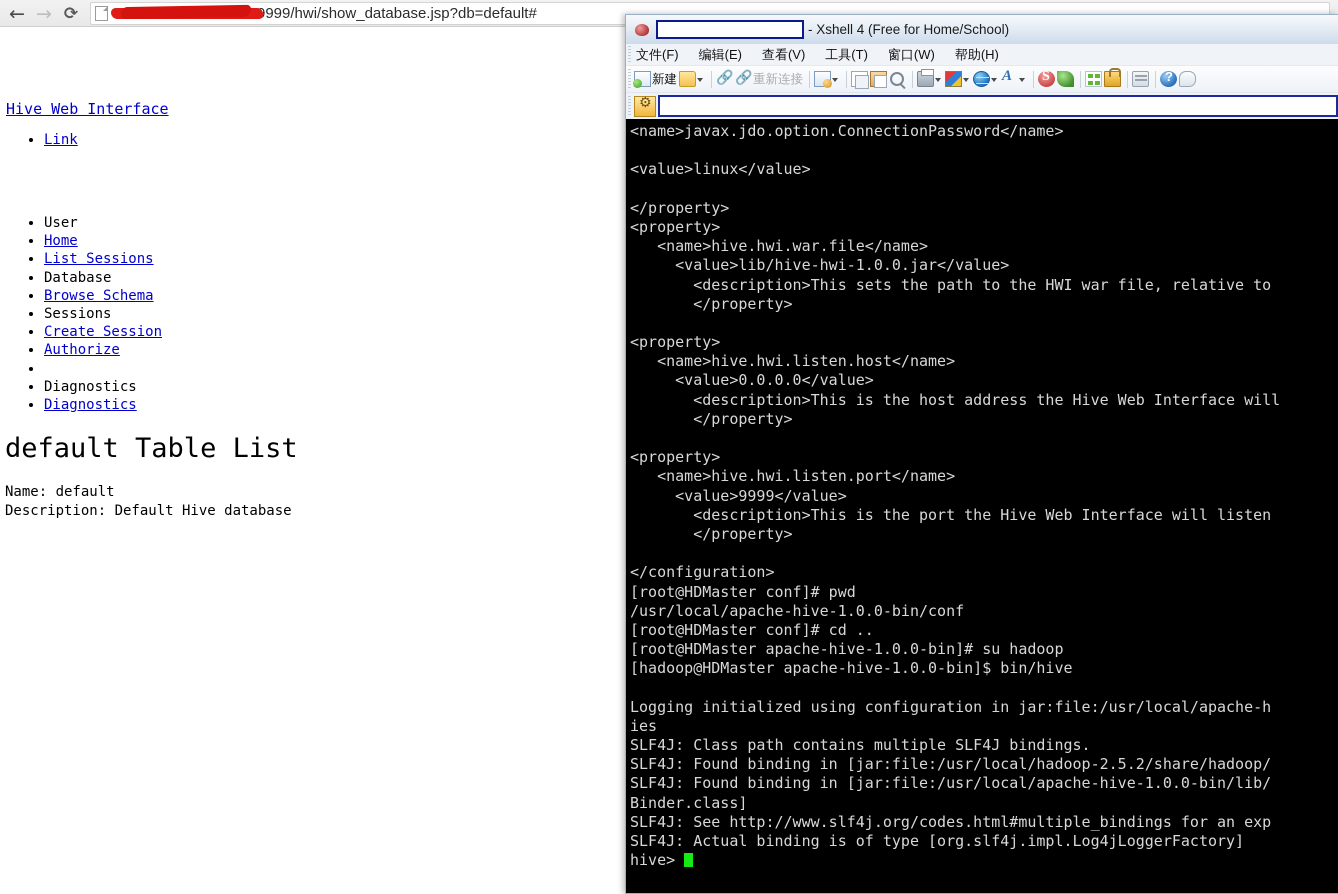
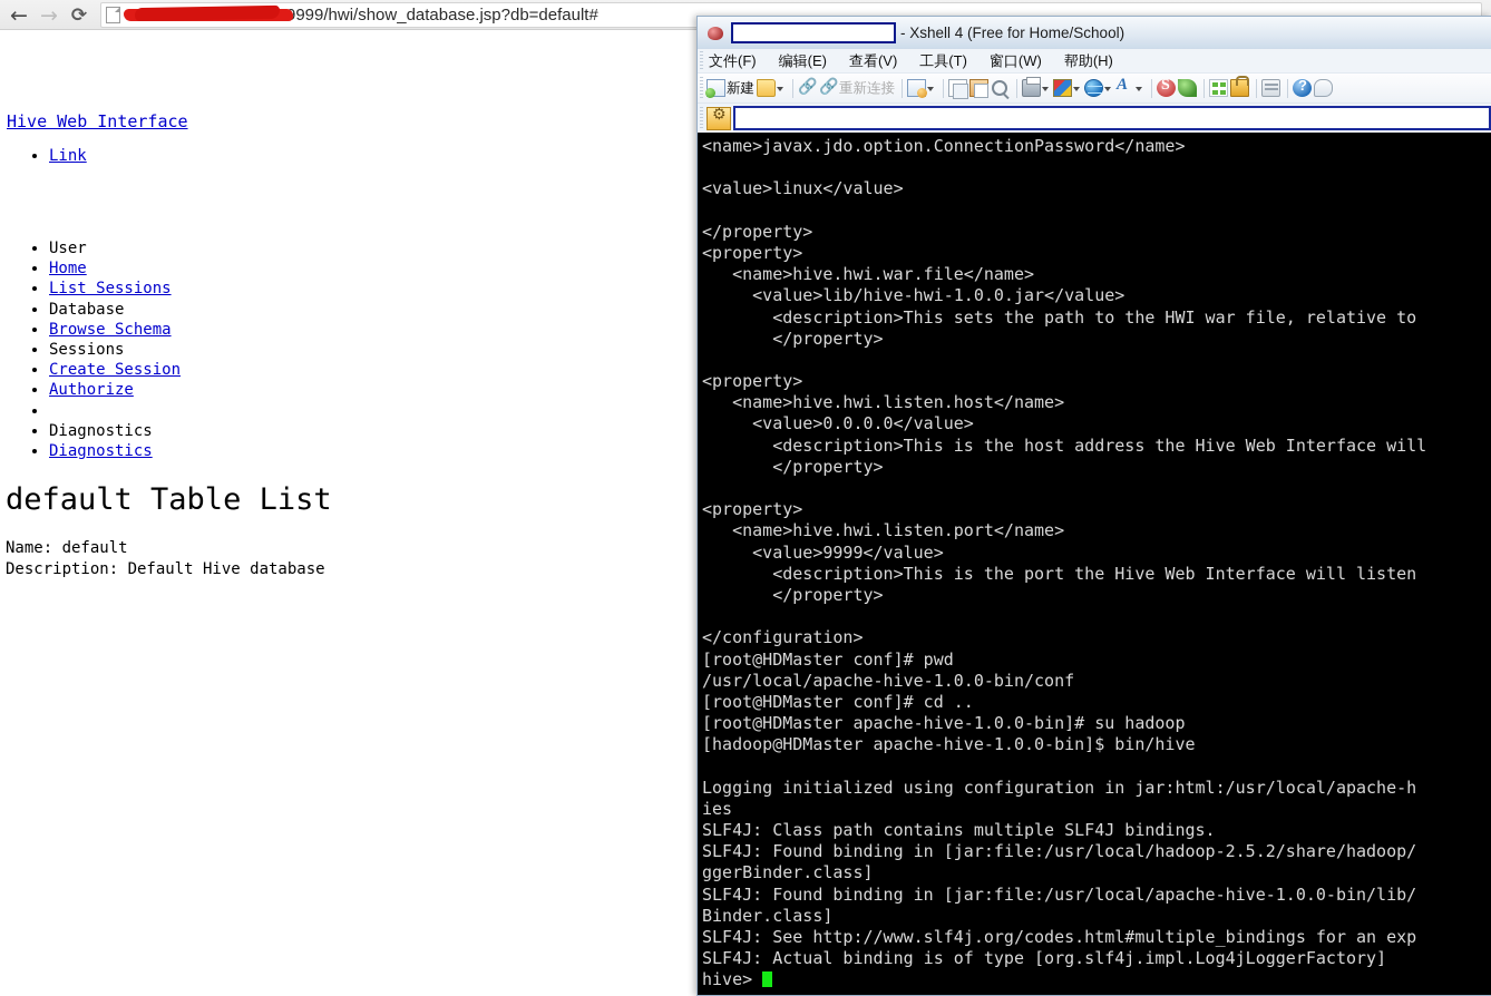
  ←
  →
  ⟳
  999/hwi/show_database.jsp?db=default#
  Hive Web Interface
  Link
  User
  Home
  List Sessions
  Database
  Browse Schema
  Sessions
  Create Session
  Authorize
  Diagnostics
  Diagnostics
  default Table List
  Name: default
  Description: Default Hive database
  - Xshell 4 (Free for Home/School)
  文件(F)
  编辑(E)
  查看(V)
  工具(T)
  窗口(W)
  帮助(H)
  新建
  重新连接
  <name>javax.jdo.option.ConnectionPassword</name>
  <value>linux</value>
  </property>
  <property>
  <name>hive.hwi.war.file</name>
  <value>lib/hive-hwi-1.0.0.jar</value>
  <description>This sets the path to the HWI war file, relative to
  </property>
  <property>
  <name>hive.hwi.listen.host</name>
  <value>0.0.0.0</value>
  <description>This is the host address the Hive Web Interface will
  </property>
  <property>
  <name>hive.hwi.listen.port</name>
  <value>9999</value>
  <description>This is the port the Hive Web Interface will listen
  </property>
  </configuration>
  [root@HDMaster conf]# pwd
  /usr/local/apache-hive-1.0.0-bin/conf
  [root@HDMaster conf]# cd ..
  [root@HDMaster apache-hive-1.0.0-bin]# su hadoop
  [hadoop@HDMaster apache-hive-1.0.0-bin]$ bin/hive
- Logging initialized using configuration in jar:file:/usr/local/apache-h
+ Logging initialized using configuration in jar:html:/usr/local/apache-h
  ies
  SLF4J: Class path contains multiple SLF4J bindings.
  SLF4J: Found binding in [jar:file:/usr/local/hadoop-2.5.2/share/hadoop/
+ ggerBinder.class]
  SLF4J: Found binding in [jar:file:/usr/local/apache-hive-1.0.0-bin/lib/
  Binder.class]
  SLF4J: See http://www.slf4j.org/codes.html#multiple_bindings for an exp
  SLF4J: Actual binding is of type [org.slf4j.impl.Log4jLoggerFactory]
  hive>
